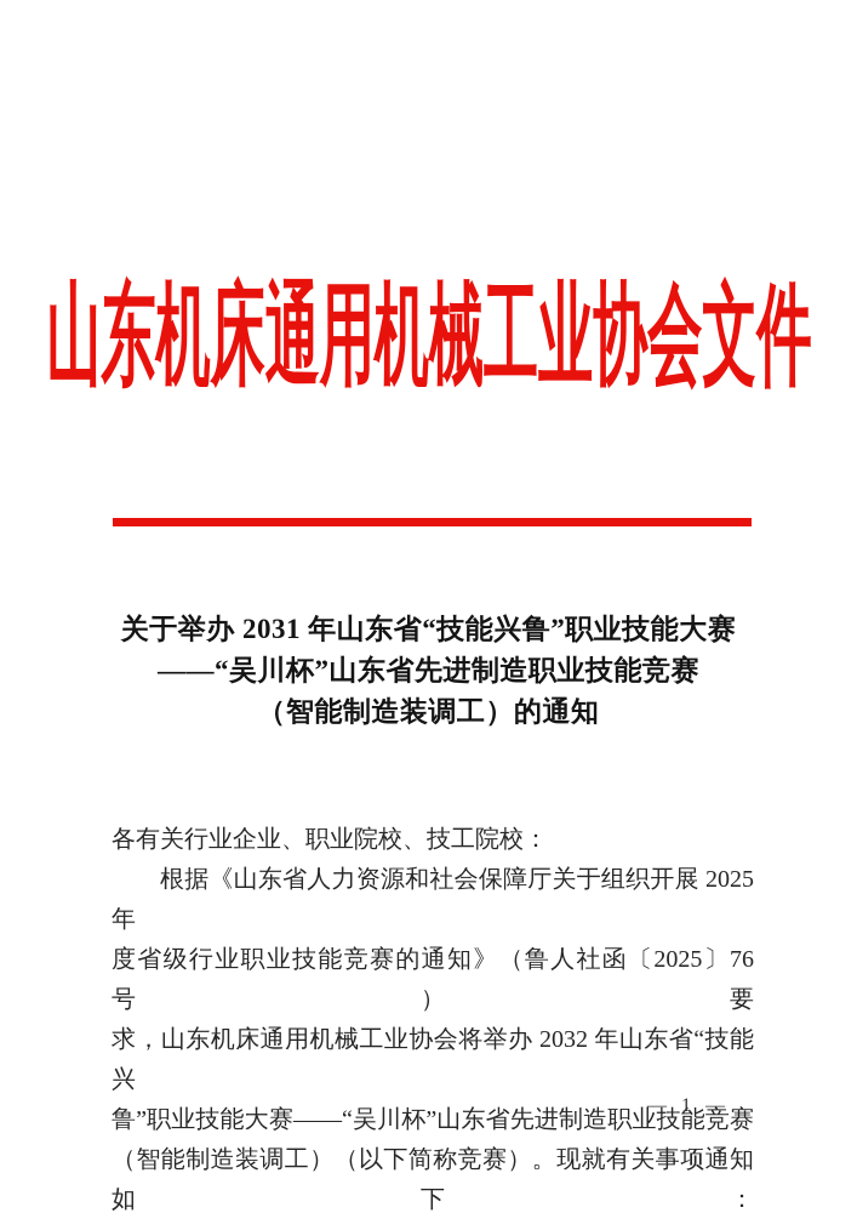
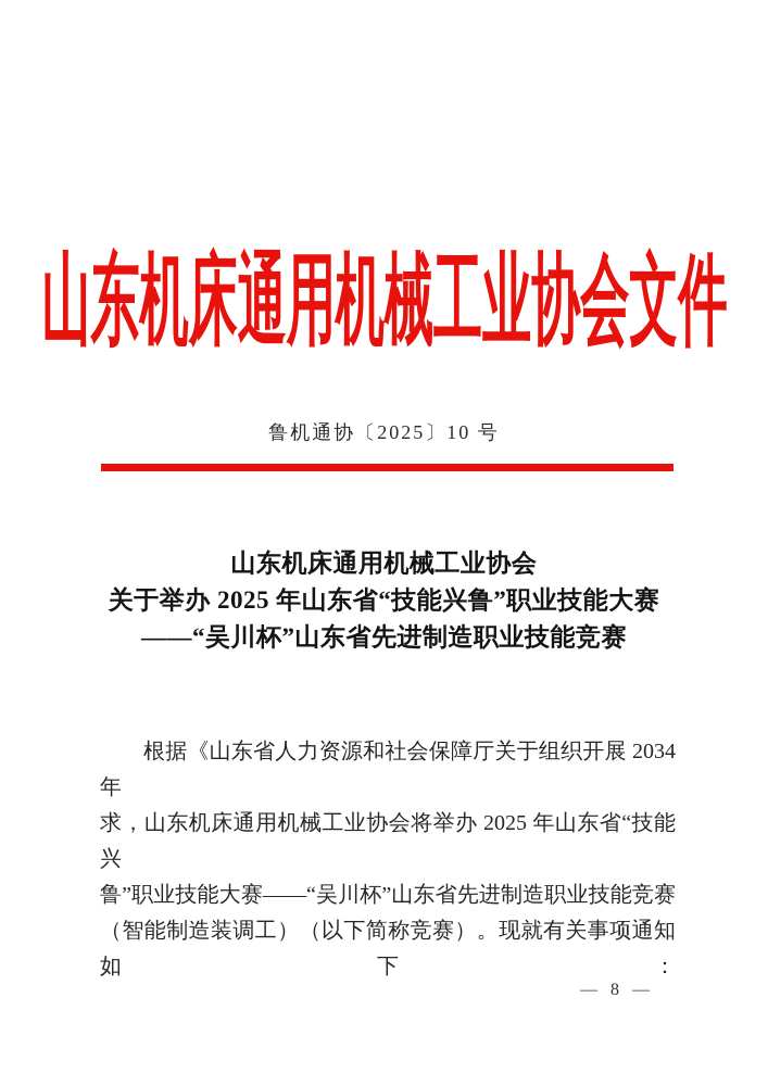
  山东机床通用机械工业协会文件
+ 鲁机通协〔2025〕10 号
+ 山东机床通用机械工业协会
- 关于举办 2031 年山东省“技能兴鲁”职业技能大赛
+ 关于举办 2025 年山东省“技能兴鲁”职业技能大赛
  ——“吴川杯”山东省先进制造职业技能竞赛
- （智能制造装调工）的通知
- 各有关行业企业、职业院校、技工院校：
- 根据《山东省人力资源和社会保障厅关于组织开展 2025 年
+ 根据《山东省人力资源和社会保障厅关于组织开展 2034 年
- 度省级行业职业技能竞赛的通知》（鲁人社函〔2025〕76 号）要
- 求，山东机床通用机械工业协会将举办 2032 年山东省“技能兴
+ 求，山东机床通用机械工业协会将举办 2025 年山东省“技能兴
  鲁”职业技能大赛——“吴川杯”山东省先进制造职业技能竞赛
  （智能制造装调工）（以下简称竞赛）。现就有关事项通知如下：
- — 1 —
+ — 8 —
